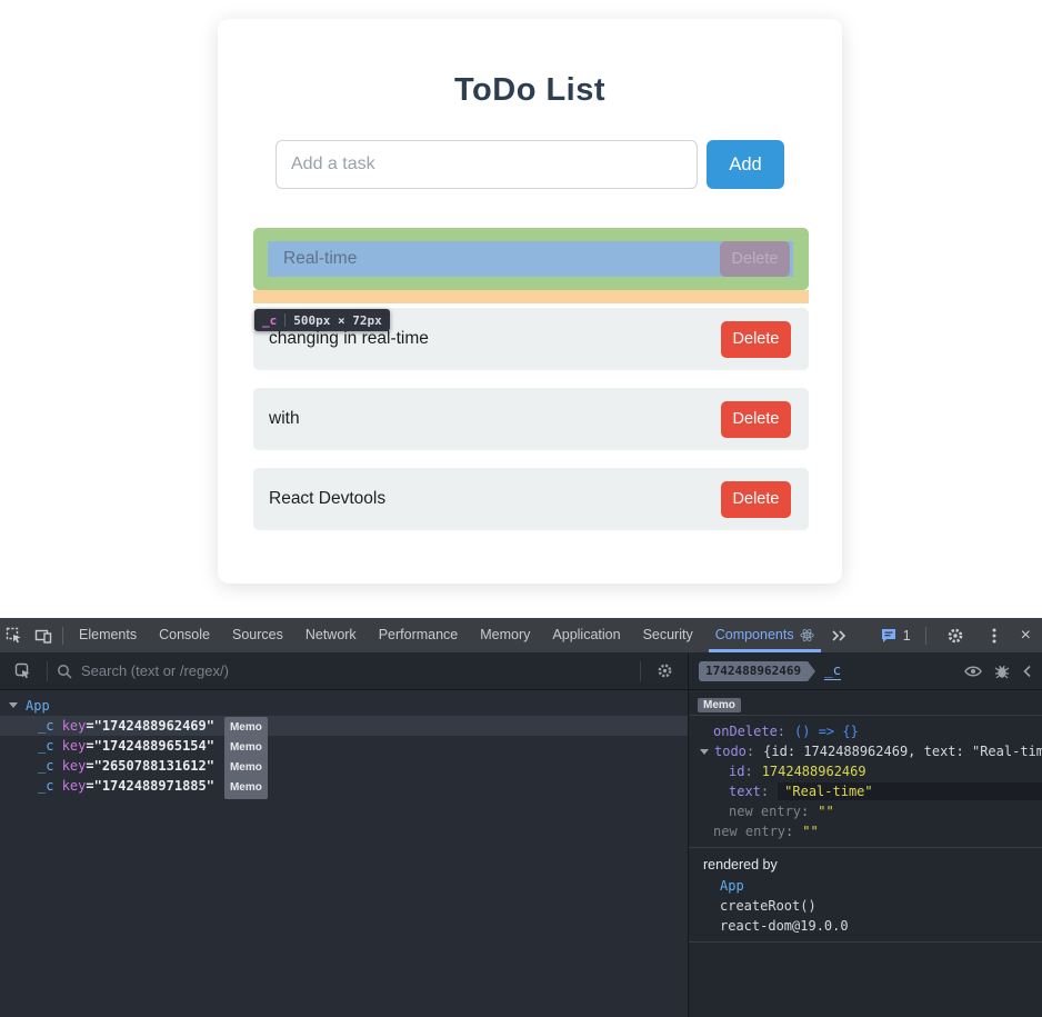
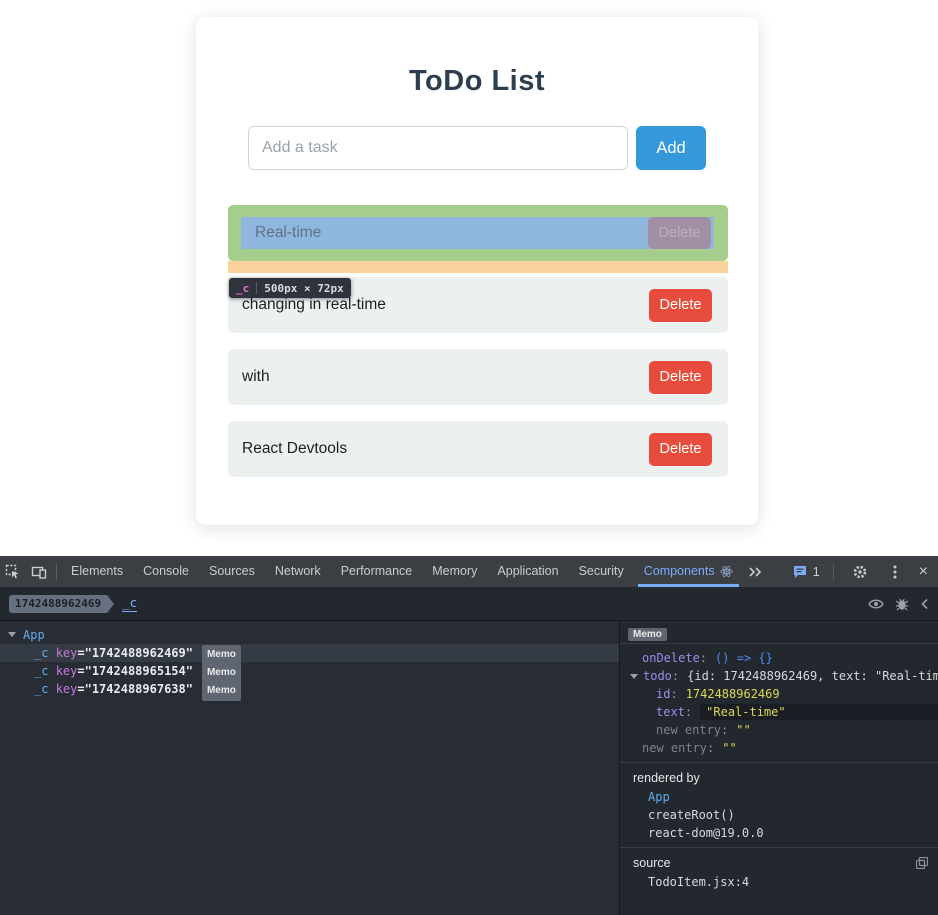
  ToDo List
  Add a task
  Add
  Real-time
  Delete
  changing in real-time
  Delete
  with
  Delete
  React Devtools
  Delete
  _c
  500px × 72px
  Elements
  Console
  Sources
  Network
  Performance
  Memory
  Application
  Security
  Components
  1
  ×
- Search (text or /regex/)
  1742488962469
  _c
  App
  _c key="1742488962469" Memo
  _c key="1742488965154" Memo
- _c key="2650788131612" Memo
+ _c key="1742488967638" Memo
- _c key="1742488971885" Memo
  Memo
  onDelete
  :
  () => {}
  todo
  :
  {id: 1742488962469, text: "Real-tim
  id
  :
  1742488962469
  text
  :
  "Real-time"
  new entry
  :
  ""
  new entry
  :
  ""
  rendered by
  App
  createRoot()
  react-dom@19.0.0
+ source
+ TodoItem.jsx:4
